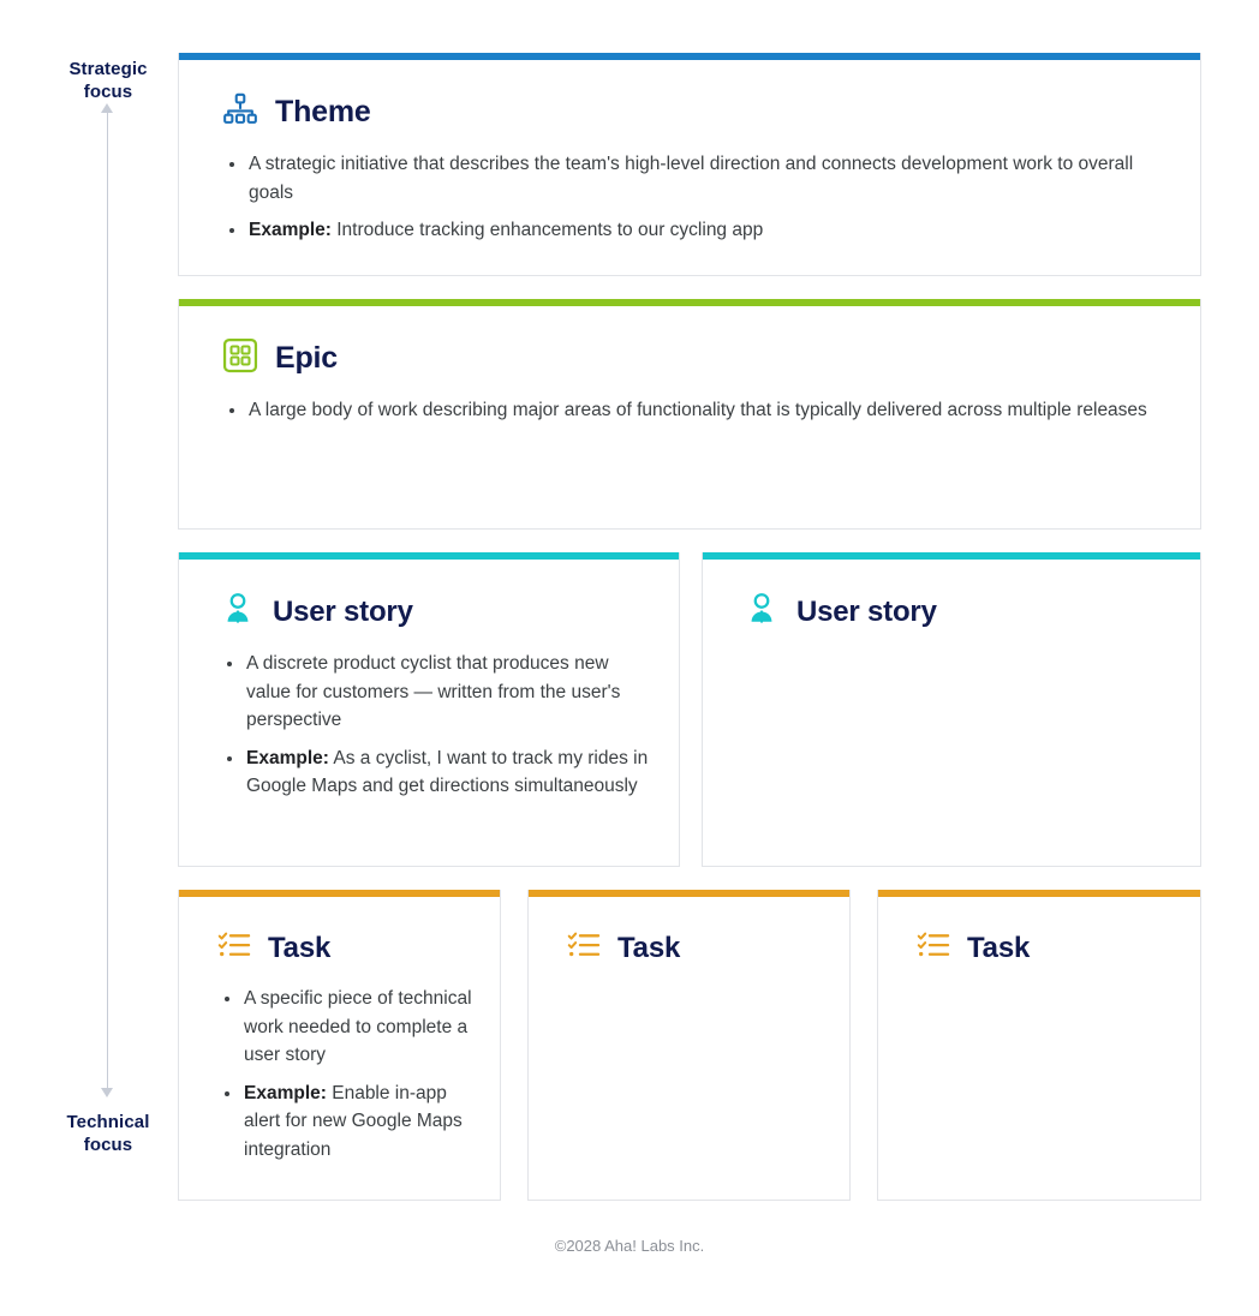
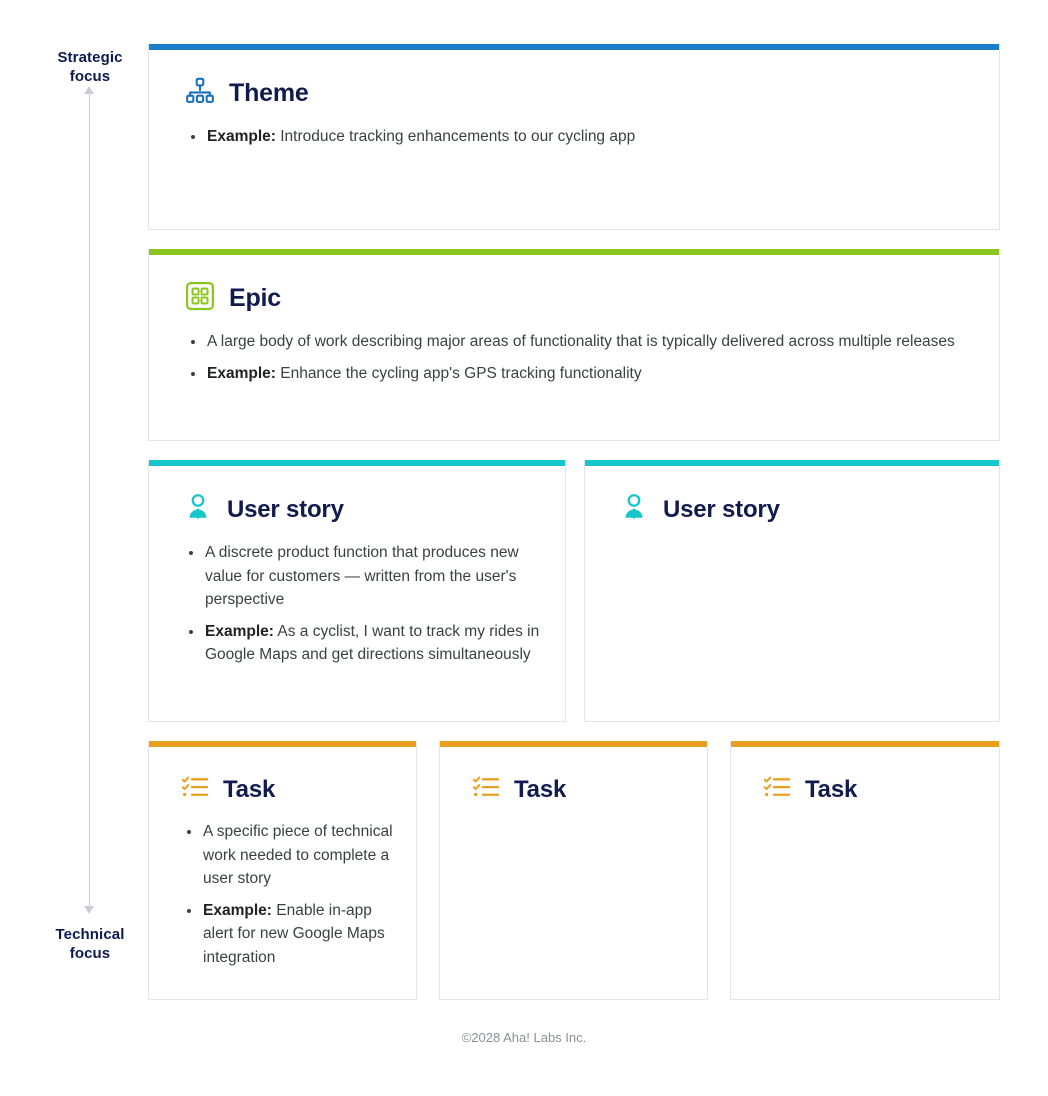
  Strategic
  focus
  Technical
  focus
  Theme
- A strategic initiative that describes the team's high-level direction and connects development work to overall goals
  Example: Introduce tracking enhancements to our cycling app
  Epic
  A large body of work describing major areas of functionality that is typically delivered across multiple releases
+ Example: Enhance the cycling app's GPS tracking functionality
  User story
- A discrete product cyclist that produces new value for customers — written from the user's perspective
+ A discrete product function that produces new value for customers — written from the user's perspective
  Example: As a cyclist, I want to track my rides in Google Maps and get directions simultaneously
  User story
  Task
  A specific piece of technical work needed to complete a user story
  Example: Enable in-app alert for new Google Maps integration
  Task
  Task
  ©2028 Aha! Labs Inc.
